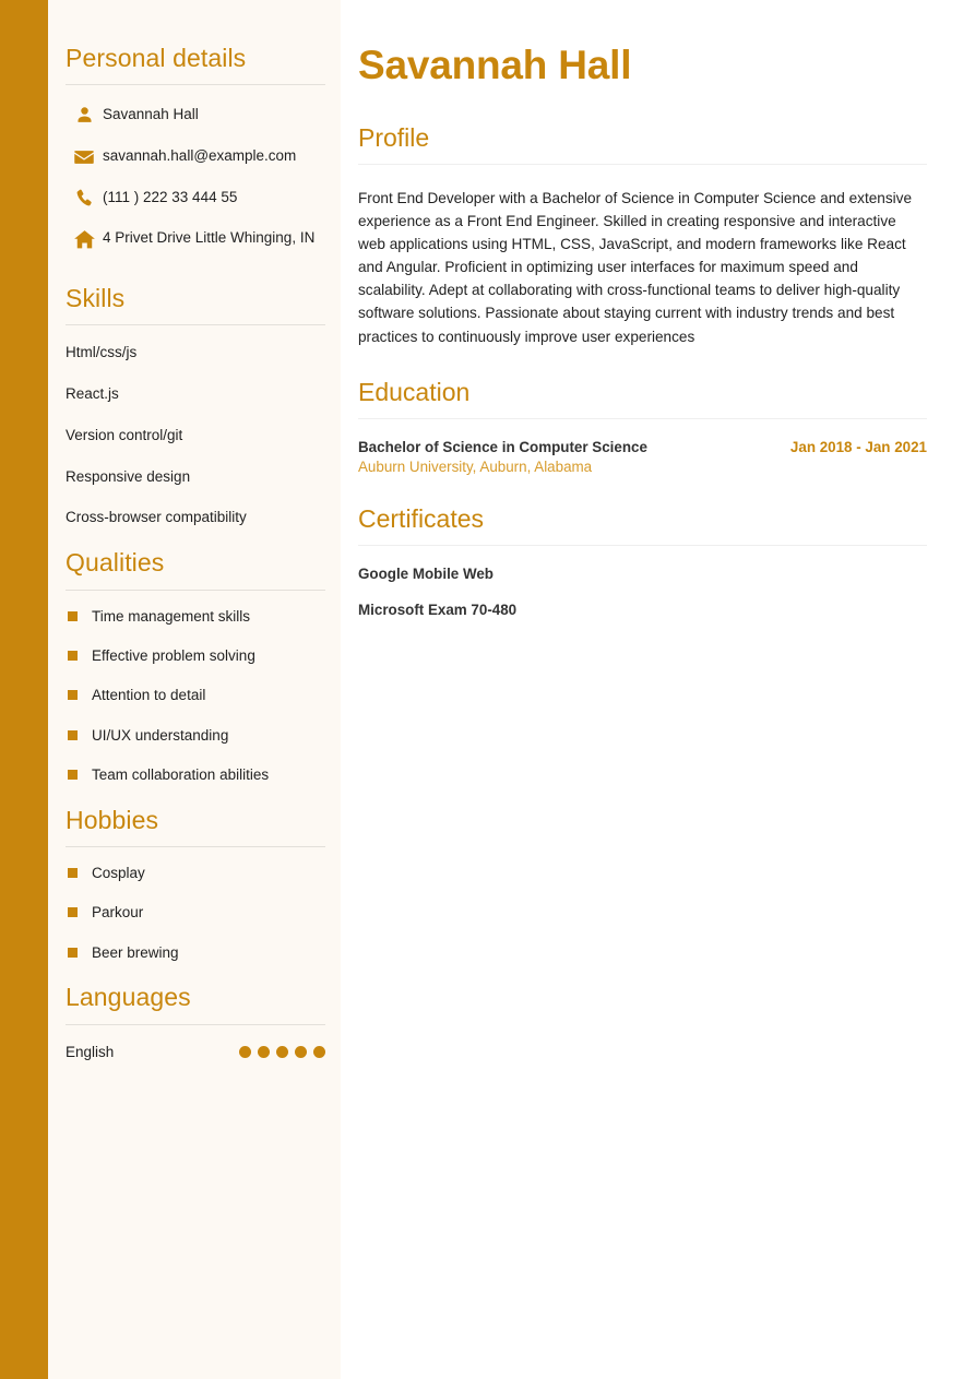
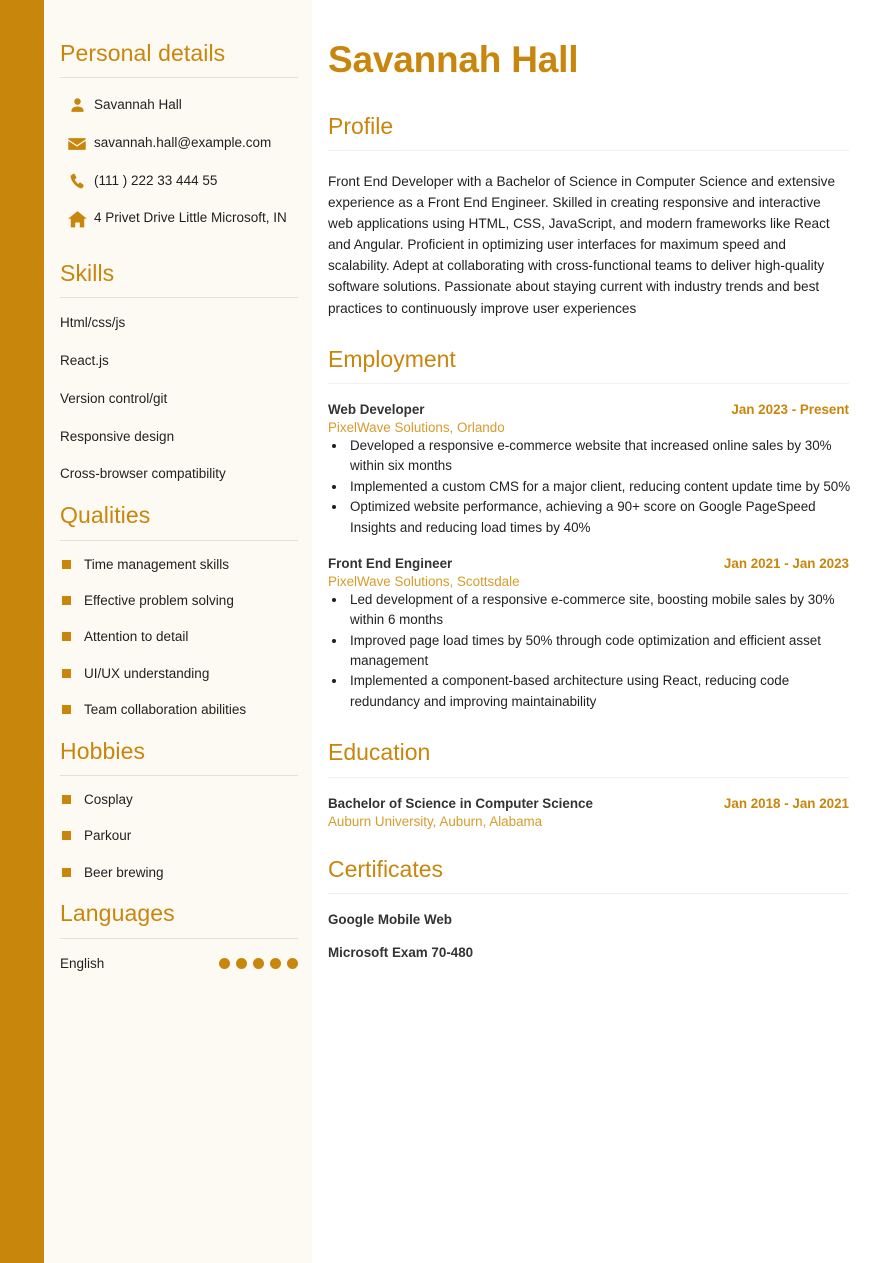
  Personal details
  Savannah Hall
  savannah.hall@example.com
  (111 ) 222 33 444 55
- 4 Privet Drive Little Whinging, IN
+ 4 Privet Drive Little Microsoft, IN
  Skills
  Html/css/js
  React.js
  Version control/git
  Responsive design
  Cross-browser compatibility
  Qualities
  Time management skills
  Effective problem solving
  Attention to detail
  UI/UX understanding
  Team collaboration abilities
  Hobbies
  Cosplay
  Parkour
  Beer brewing
  Languages
  English
  Savannah Hall
  Profile
  Front End Developer with a Bachelor of Science in Computer Science and extensive experience as a Front End Engineer. Skilled in creating responsive and interactive web applications using HTML, CSS, JavaScript, and modern frameworks like React and Angular. Proficient in optimizing user interfaces for maximum speed and scalability. Adept at collaborating with cross-functional teams to deliver high-quality software solutions. Passionate about staying current with industry trends and best practices to continuously improve user experiences
+ Employment
+ Web Developer
+ Jan 2023 - Present
+ PixelWave Solutions, Orlando
+ Developed a responsive e-commerce website that increased online sales by 30% within six months
+ Implemented a custom CMS for a major client, reducing content update time by 50%
+ Optimized website performance, achieving a 90+ score on Google PageSpeed Insights and reducing load times by 40%
+ Front End Engineer
+ Jan 2021 - Jan 2023
+ PixelWave Solutions, Scottsdale
+ Led development of a responsive e-commerce site, boosting mobile sales by 30% within 6 months
+ Improved page load times by 50% through code optimization and efficient asset management
+ Implemented a component-based architecture using React, reducing code redundancy and improving maintainability
  Education
  Bachelor of Science in Computer Science
  Jan 2018 - Jan 2021
  Auburn University, Auburn, Alabama
  Certificates
  Google Mobile Web
  Microsoft Exam 70-480
